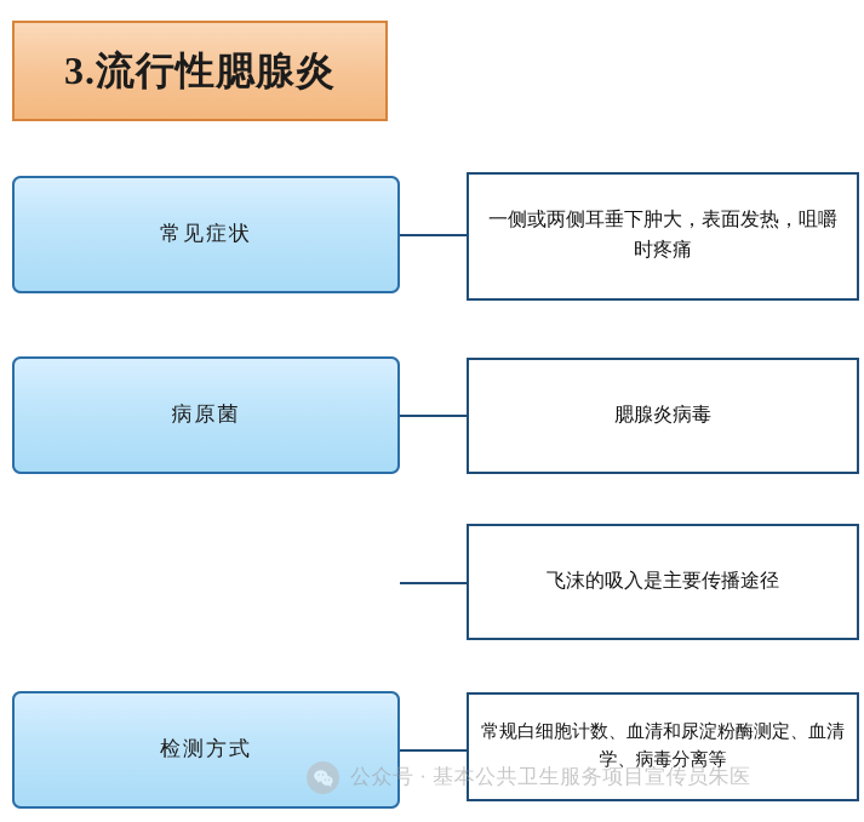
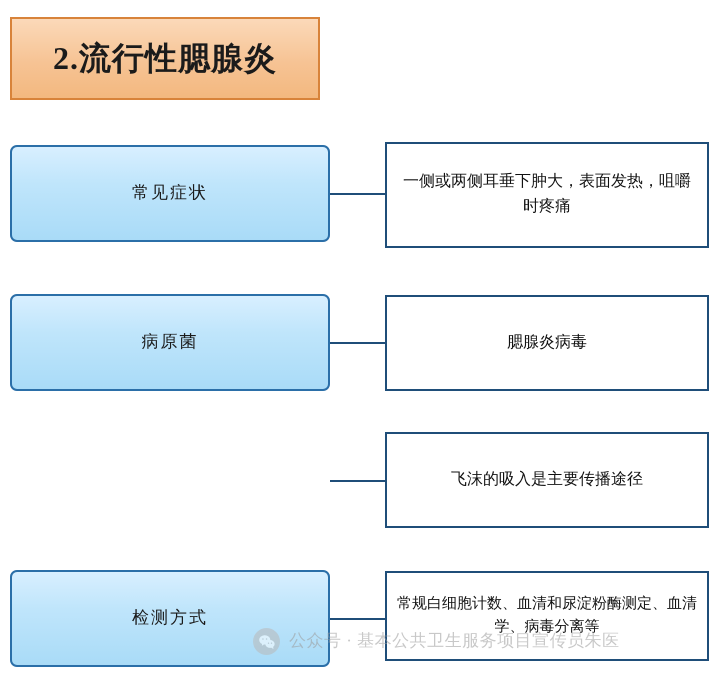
- 3.流行性腮腺炎
+ 2.流行性腮腺炎
  常见症状
  一侧或两侧耳垂下肿大，表面发热，咀嚼时疼痛
  病原菌
  腮腺炎病毒
  飞沫的吸入是主要传播途径
  检测方式
  常规白细胞计数、血清和尿淀粉酶测定、血清学、病毒分离等
  公众号 · 基本公共卫生服务项目宣传员朱医
